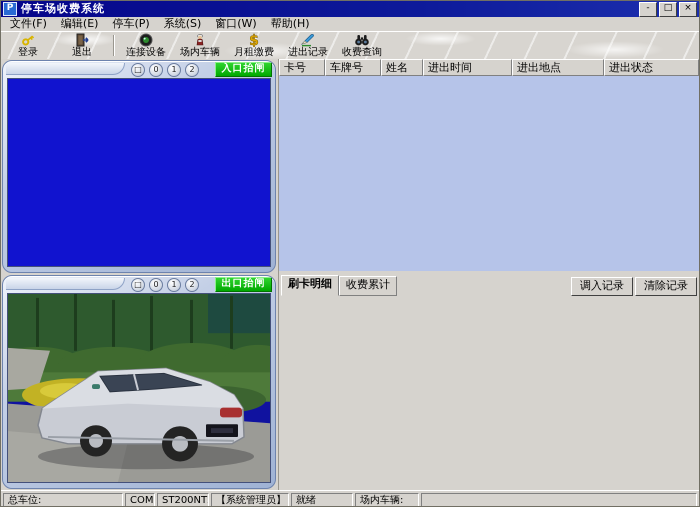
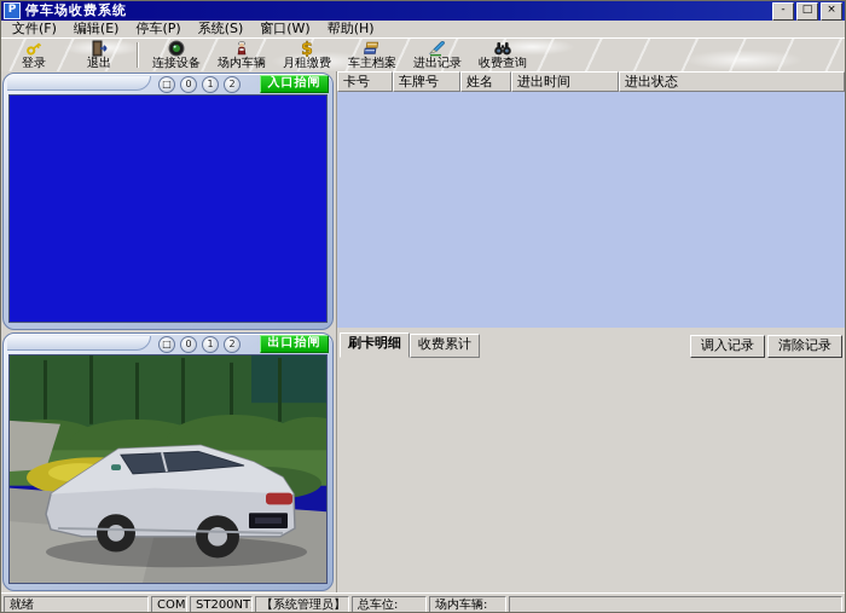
  P
  停车场收费系统
  -
  □
  ×
  文件(F)
  编辑(E)
  停车(P)
  系统(S)
  窗口(W)
  帮助(H)
  登录
  退出
  连接设备
  场内车辆
  $
  月租缴费
+ 车主档案
  进出记录
  收费查询
  □
  0
  1
  2
  入口抬闸
  □
  0
  1
  2
  出口抬闸
  卡号
  车牌号
  姓名
  进出时间
- 进出地点
  进出状态
  刷卡明细
  收费累计
  调入记录
  清除记录
- 总车位:
+ 就绪
  COM
  ST200NT
  【系统管理员】
- 就绪
+ 总车位:
  场内车辆:
